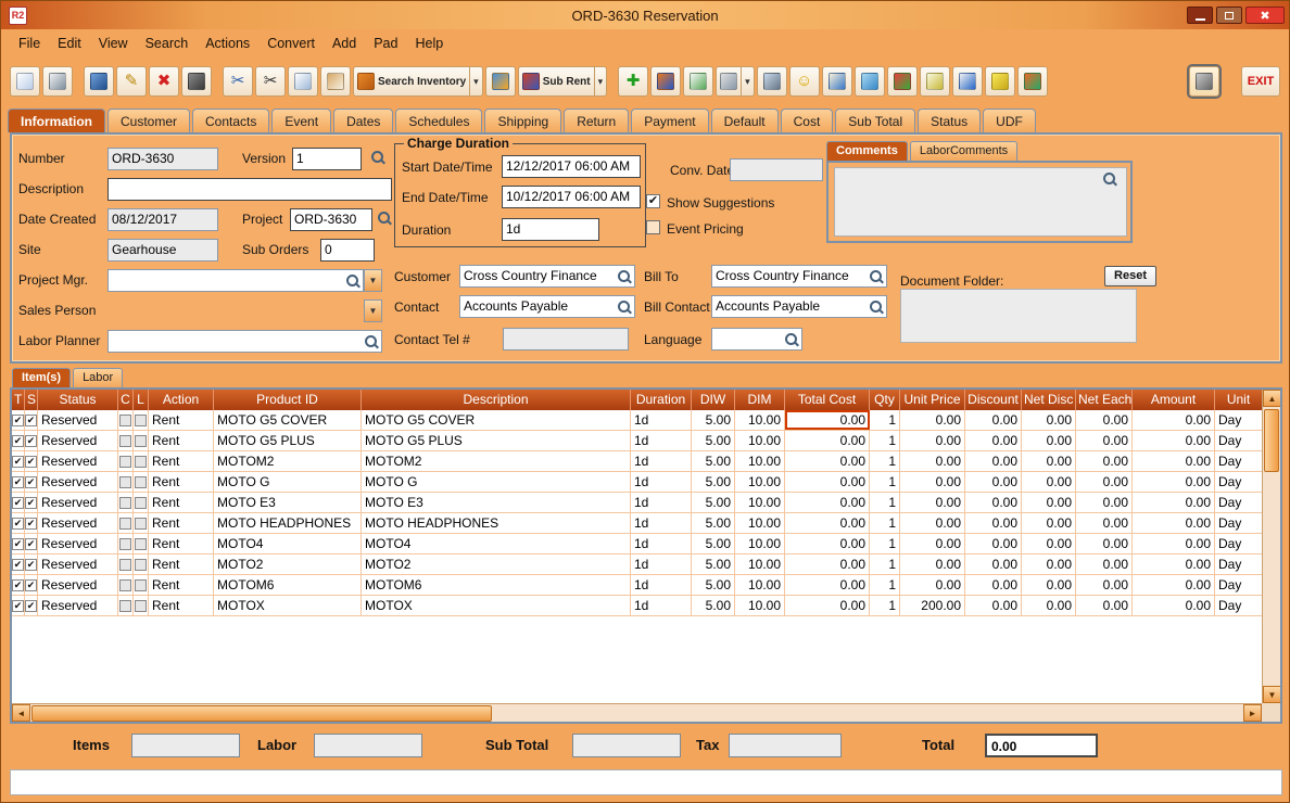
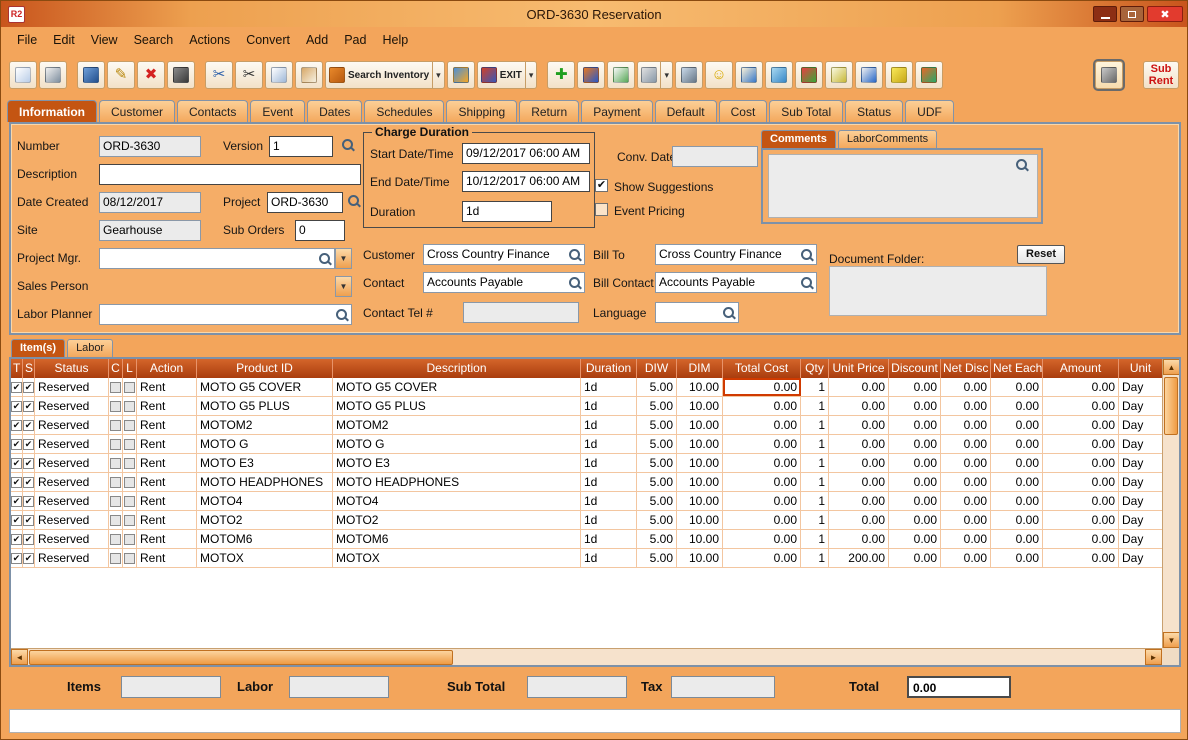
  R2
  ORD-3630 Reservation
  ✖
  File
  Edit
  View
  Search
  Actions
  Convert
  Add
  Pad
  Help
  ✎
  ✖
  ✂
  ✂
  Search Inventory
  ▾
- Sub Rent
+ EXIT
  ▾
  ✚
  ▾
  ☺
- EXIT
+ Sub Rent
  Information
  Customer
  Contacts
  Event
  Dates
  Schedules
  Shipping
  Return
  Payment
  Default
  Cost
  Sub Total
  Status
  UDF
  Number
  ORD-3630
  Version
  1
  Description
  Date Created
  08/12/2017
  Project
  ORD-3630
  Site
  Gearhouse
  Sub Orders
  0
  Project Mgr.
  ▼
  Sales Person
  ▼
  Labor Planner
  Charge Duration
  Start Date/Time
- 12/12/2017 06:00 AM
+ 09/12/2017 06:00 AM
  End Date/Time
  10/12/2017 06:00 AM
  Duration
  1d
  Conv. Dat
  ✔
  Show Suggestions
  Event Pricing
  Comments
  LaborComments
  Document Folder:
  Reset
  Customer
  Cross Country Finance
  Bill To
  Cross Country Finance
  Contact
  Accounts Payable
  Bill Contact
  Accounts Payable
  Contact Tel #
  Language
  Item(s)
  Labor
  T
  S
  Status
  C
  L
  Action
  Product ID
  Description
  Duration
  DIW
  DIM
  Total Cost
  Qty
  Unit Price
  Discount
  Net Disc
  Net Each
  Amount
  Unit
  ✔
  ✔
  Reserved
  Rent
  MOTO G5 COVER
  MOTO G5 COVER
  1d
  5.00
  10.00
  0.00
  1
  0.00
  0.00
  0.00
  0.00
  0.00
  Day
  ✔
  ✔
  Reserved
  Rent
  MOTO G5 PLUS
  MOTO G5 PLUS
  1d
  5.00
  10.00
  0.00
  1
  0.00
  0.00
  0.00
  0.00
  0.00
  Day
  ✔
  ✔
  Reserved
  Rent
  MOTOM2
  MOTOM2
  1d
  5.00
  10.00
  0.00
  1
  0.00
  0.00
  0.00
  0.00
  0.00
  Day
  ✔
  ✔
  Reserved
  Rent
  MOTO G
  MOTO G
  1d
  5.00
  10.00
  0.00
  1
  0.00
  0.00
  0.00
  0.00
  0.00
  Day
  ✔
  ✔
  Reserved
  Rent
  MOTO E3
  MOTO E3
  1d
  5.00
  10.00
  0.00
  1
  0.00
  0.00
  0.00
  0.00
  0.00
  Day
  ✔
  ✔
  Reserved
  Rent
  MOTO HEADPHONES
  MOTO HEADPHONES
  1d
  5.00
  10.00
  0.00
  1
  0.00
  0.00
  0.00
  0.00
  0.00
  Day
  ✔
  ✔
  Reserved
  Rent
  MOTO4
  MOTO4
  1d
  5.00
  10.00
  0.00
  1
  0.00
  0.00
  0.00
  0.00
  0.00
  Day
  ✔
  ✔
  Reserved
  Rent
  MOTO2
  MOTO2
  1d
  5.00
  10.00
  0.00
  1
  0.00
  0.00
  0.00
  0.00
  0.00
  Day
  ✔
  ✔
  Reserved
  Rent
  MOTOM6
  MOTOM6
  1d
  5.00
  10.00
  0.00
  1
  0.00
  0.00
  0.00
  0.00
  0.00
  Day
  ✔
  ✔
  Reserved
  Rent
  MOTOX
  MOTOX
  1d
  5.00
  10.00
  0.00
  1
  200.00
  0.00
  0.00
  0.00
  0.00
  Day
  ▲
  ▼
  ◄
  ►
  Items
  Labor
  Sub Total
  Tax
  Total
  0.00
